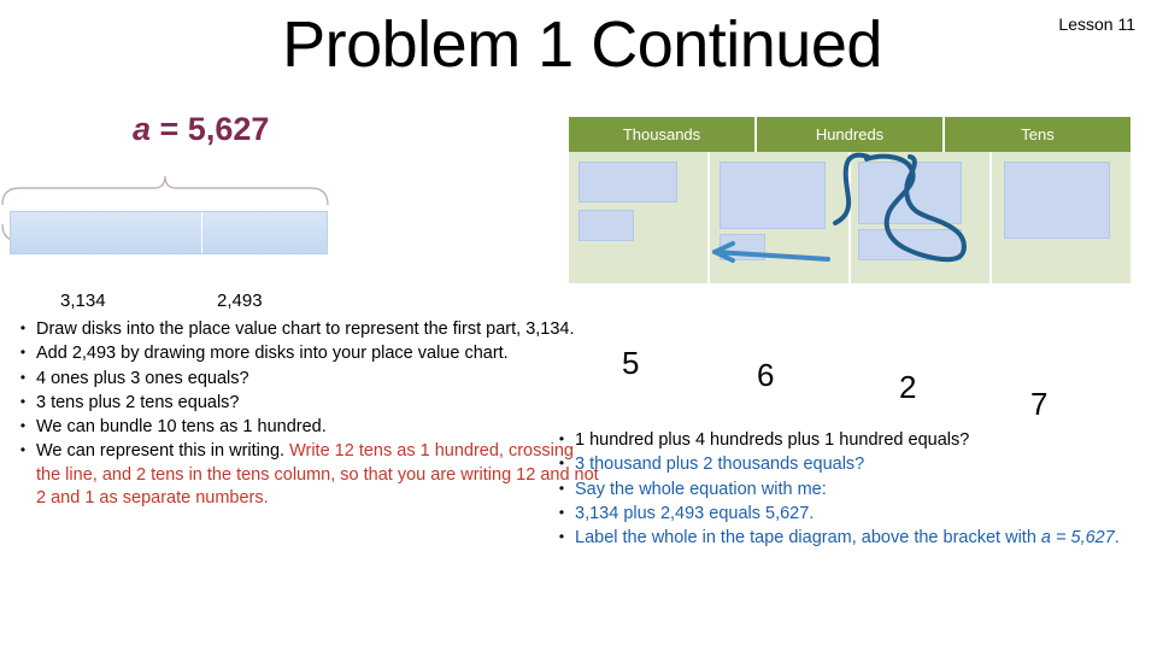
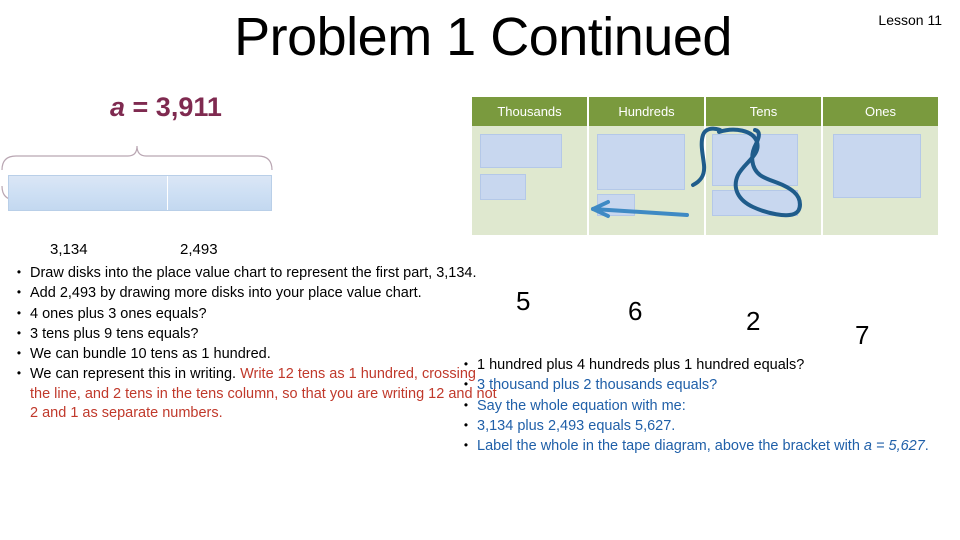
  Problem 1 Continued
  Lesson 11
- a = 5,627
+ a = 3,911
  3,134
  2,493
  Thousands
  Hundreds
  Tens
+ Ones
  5
  6
  2
  7
  •
  Draw disks into the place value chart to represent the first part, 3,134.
  •
  Add 2,493 by drawing more disks into your place value chart.
  •
  4 ones plus 3 ones equals?
  •
- 3 tens plus 2 tens equals?
+ 3 tens plus 9 tens equals?
  •
  We can bundle 10 tens as 1 hundred.
  •
  We can represent this in writing. Write 12 tens as 1 hundred, crossing the line, and 2 tens in the tens column, so that you are writing 12 and not 2 and 1 as separate numbers.
  •
  1 hundred plus 4 hundreds plus 1 hundred equals?
  •
  3 thousand plus 2 thousands equals?
  •
  Say the whole equation with me:
  •
  3,134 plus 2,493 equals 5,627.
  •
  Label the whole in the tape diagram, above the bracket with a = 5,627.
